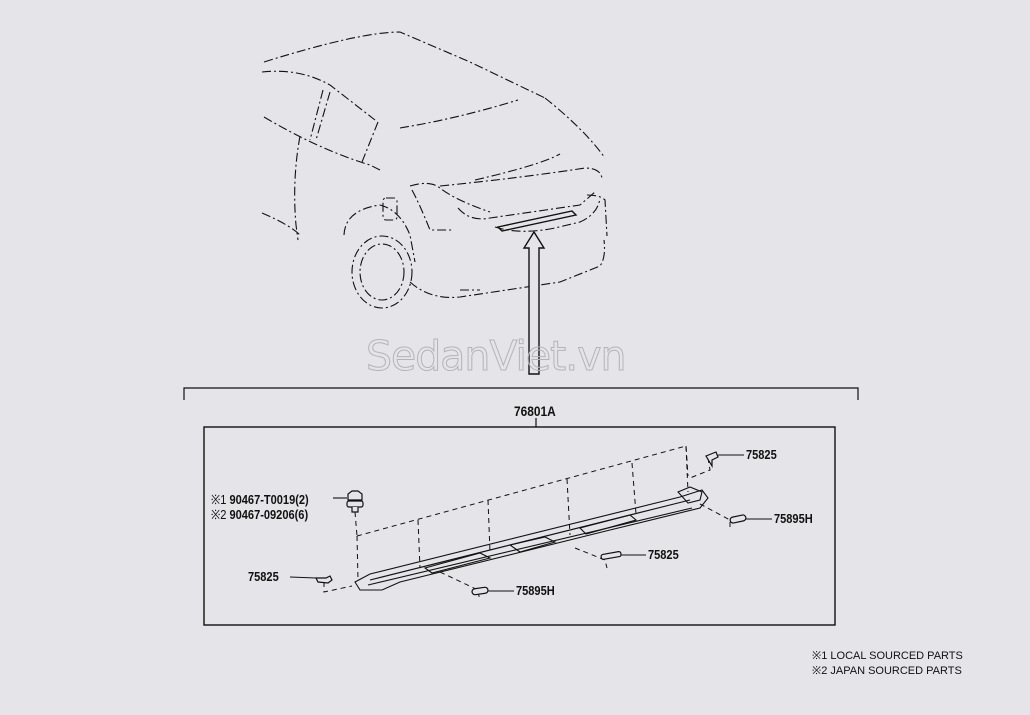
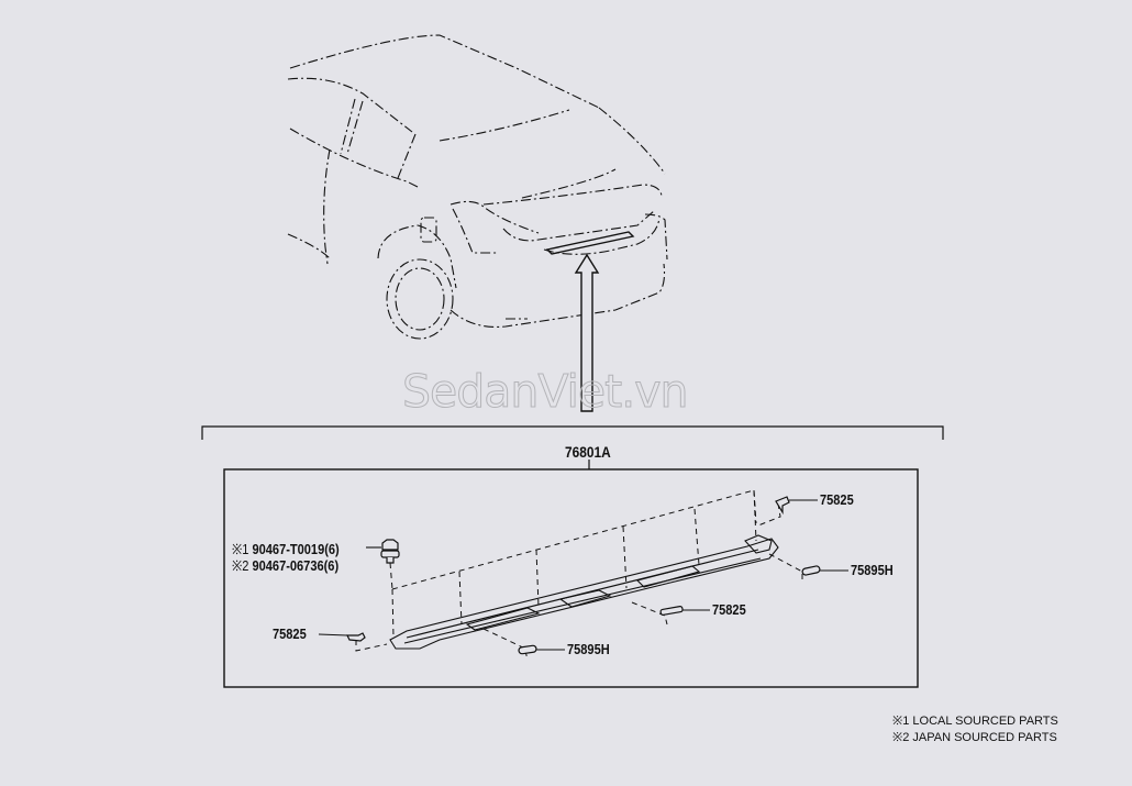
  SedanViet.vn
  76801A
- ※1 90467-T0019(2)
+ ※1 90467-T0019(6)
- ※2 90467-09206(6)
+ ※2 90467-06736(6)
  75825
  75895H
  75825
  75825
  75895H
  ※1 LOCAL SOURCED PARTS
  ※2 JAPAN SOURCED PARTS
